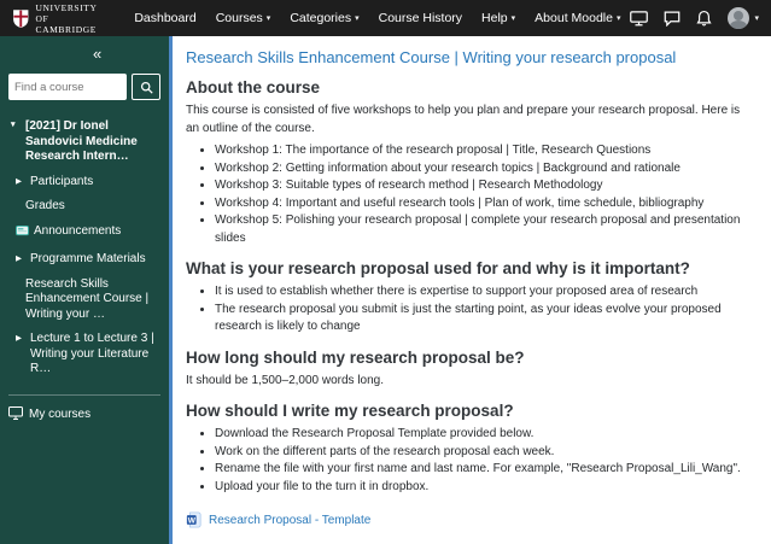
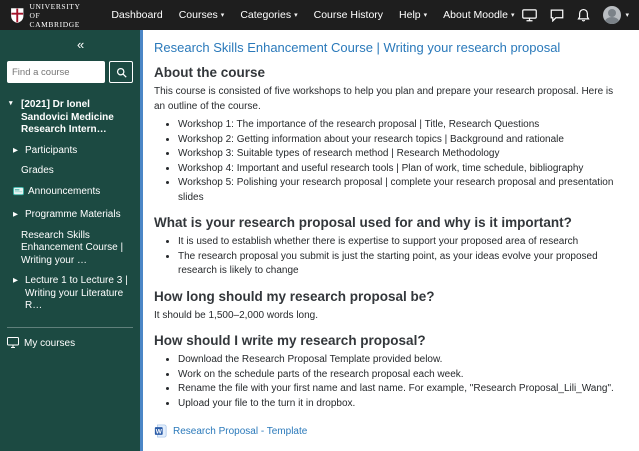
  UNIVERSITY OF
  CAMBRIDGE
  Dashboard
  Courses
  Categories
  Course History
  Help
  About Moodle
  «
  Find a course
  [2021] Dr Ionel Sandovici Medicine Research Intern…
  Participants
  Grades
  Announcements
  Programme Materials
  Research Skills Enhancement Course | Writing your …
  Lecture 1 to Lecture 3 | Writing your Literature R…
  My courses
  Research Skills Enhancement Course | Writing your research proposal
  About the course
  This course is consisted of five workshops to help you plan and prepare your research proposal. Here is an outline of the course.
  Workshop 1: The importance of the research proposal | Title, Research Questions
  Workshop 2: Getting information about your research topics | Background and rationale
  Workshop 3: Suitable types of research method | Research Methodology
  Workshop 4: Important and useful research tools | Plan of work, time schedule, bibliography
  Workshop 5: Polishing your research proposal | complete your research proposal and presentation slides
  What is your research proposal used for and why is it important?
  It is used to establish whether there is expertise to support your proposed area of research
  The research proposal you submit is just the starting point, as your ideas evolve your proposed research is likely to change
  How long should my research proposal be?
  It should be 1,500–2,000 words long.
  How should I write my research proposal?
  Download the Research Proposal Template provided below.
- Work on the different parts of the research proposal each week.
+ Work on the schedule parts of the research proposal each week.
  Rename the file with your first name and last name. For example, "Research Proposal_Lili_Wang".
  Upload your file to the turn it in dropbox.
  Research Proposal - Template
